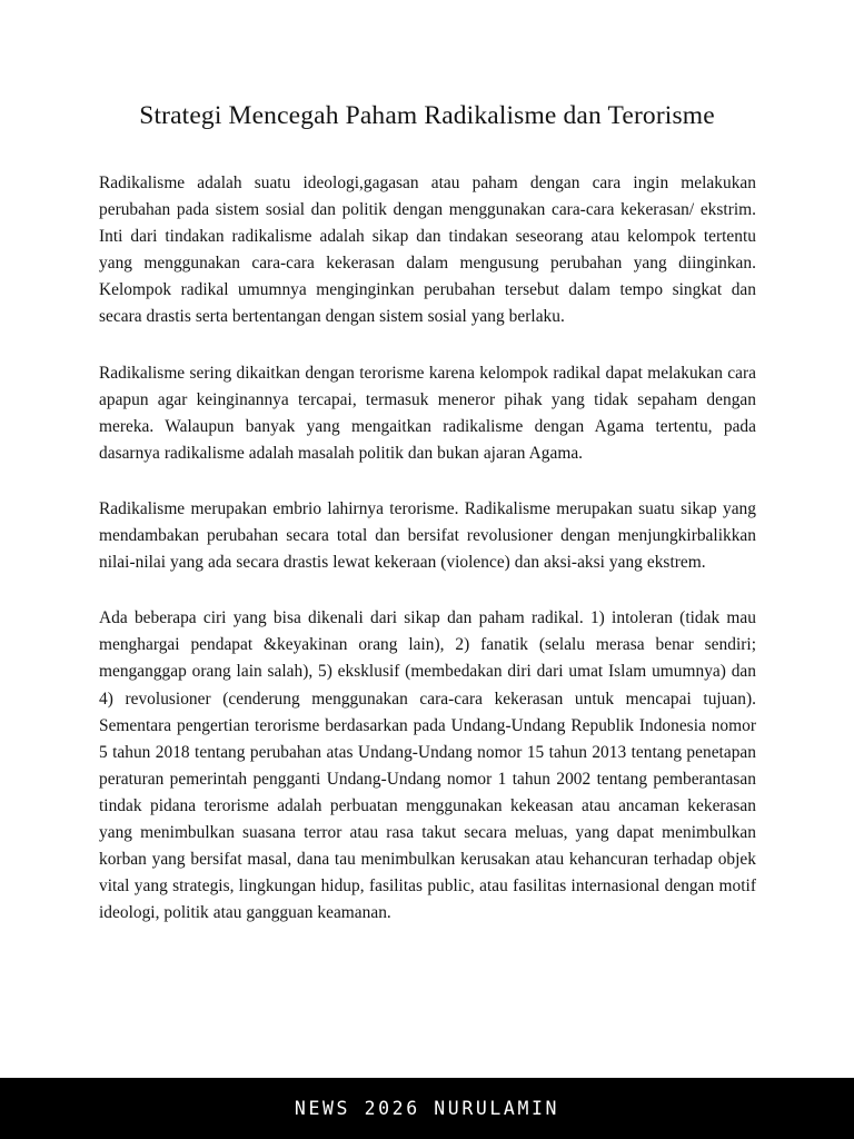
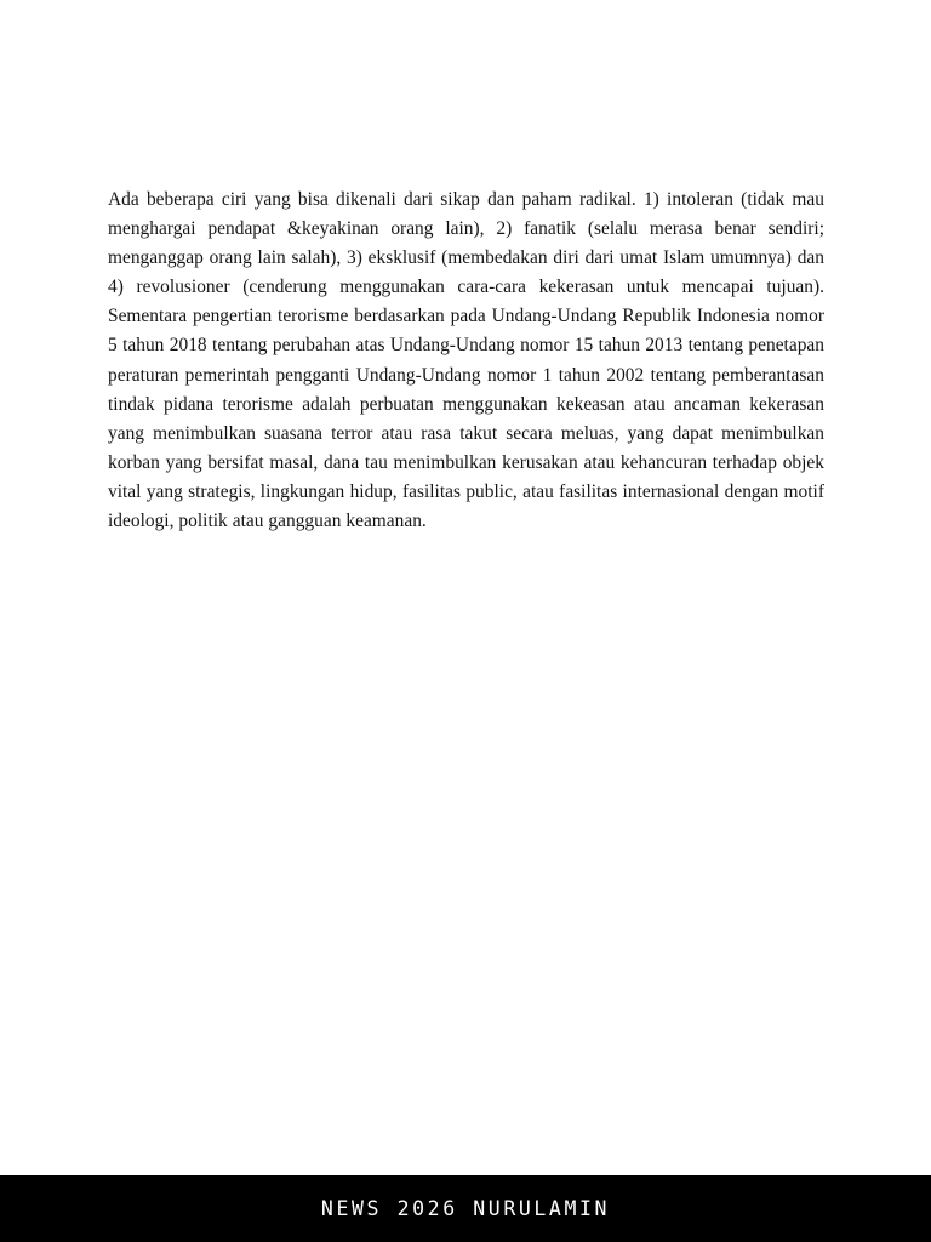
- Strategi Mencegah Paham Radikalisme dan Terorisme
- Radikalisme adalah suatu ideologi,gagasan atau paham dengan cara ingin melakukan perubahan pada sistem sosial dan politik dengan menggunakan cara-cara kekerasan/ ekstrim. Inti dari tindakan radikalisme adalah sikap dan tindakan seseorang atau kelompok tertentu yang menggunakan cara-cara kekerasan dalam mengusung perubahan yang diinginkan. Kelompok radikal umumnya menginginkan perubahan tersebut dalam tempo singkat dan secara drastis serta bertentangan dengan sistem sosial yang berlaku.
- Radikalisme sering dikaitkan dengan terorisme karena kelompok radikal dapat melakukan cara apapun agar keinginannya tercapai, termasuk meneror pihak yang tidak sepaham dengan mereka. Walaupun banyak yang mengaitkan radikalisme dengan Agama tertentu, pada dasarnya radikalisme adalah masalah politik dan bukan ajaran Agama.
- Radikalisme merupakan embrio lahirnya terorisme. Radikalisme merupakan suatu sikap yang mendambakan perubahan secara total dan bersifat revolusioner dengan menjungkirbalikkan nilai-nilai yang ada secara drastis lewat kekeraan (violence) dan aksi-aksi yang ekstrem.
- Ada beberapa ciri yang bisa dikenali dari sikap dan paham radikal. 1) intoleran (tidak mau menghargai pendapat &keyakinan orang lain), 2) fanatik (selalu merasa benar sendiri; menganggap orang lain salah), 5) eksklusif (membedakan diri dari umat Islam umumnya) dan 4) revolusioner (cenderung menggunakan cara-cara kekerasan untuk mencapai tujuan). Sementara pengertian terorisme berdasarkan pada Undang-Undang Republik Indonesia nomor 5 tahun 2018 tentang perubahan atas Undang-Undang nomor 15 tahun 2013 tentang penetapan peraturan pemerintah pengganti Undang-Undang nomor 1 tahun 2002 tentang pemberantasan tindak pidana terorisme adalah perbuatan menggunakan kekeasan atau ancaman kekerasan yang menimbulkan suasana terror atau rasa takut secara meluas, yang dapat menimbulkan korban yang bersifat masal, dana tau menimbulkan kerusakan atau kehancuran terhadap objek vital yang strategis, lingkungan hidup, fasilitas public, atau fasilitas internasional dengan motif ideologi, politik atau gangguan keamanan.
+ Ada beberapa ciri yang bisa dikenali dari sikap dan paham radikal. 1) intoleran (tidak mau menghargai pendapat &keyakinan orang lain), 2) fanatik (selalu merasa benar sendiri; menganggap orang lain salah), 3) eksklusif (membedakan diri dari umat Islam umumnya) dan 4) revolusioner (cenderung menggunakan cara-cara kekerasan untuk mencapai tujuan). Sementara pengertian terorisme berdasarkan pada Undang-Undang Republik Indonesia nomor 5 tahun 2018 tentang perubahan atas Undang-Undang nomor 15 tahun 2013 tentang penetapan peraturan pemerintah pengganti Undang-Undang nomor 1 tahun 2002 tentang pemberantasan tindak pidana terorisme adalah perbuatan menggunakan kekeasan atau ancaman kekerasan yang menimbulkan suasana terror atau rasa takut secara meluas, yang dapat menimbulkan korban yang bersifat masal, dana tau menimbulkan kerusakan atau kehancuran terhadap objek vital yang strategis, lingkungan hidup, fasilitas public, atau fasilitas internasional dengan motif ideologi, politik atau gangguan keamanan.
  NEWS 2026 NURULAMIN
